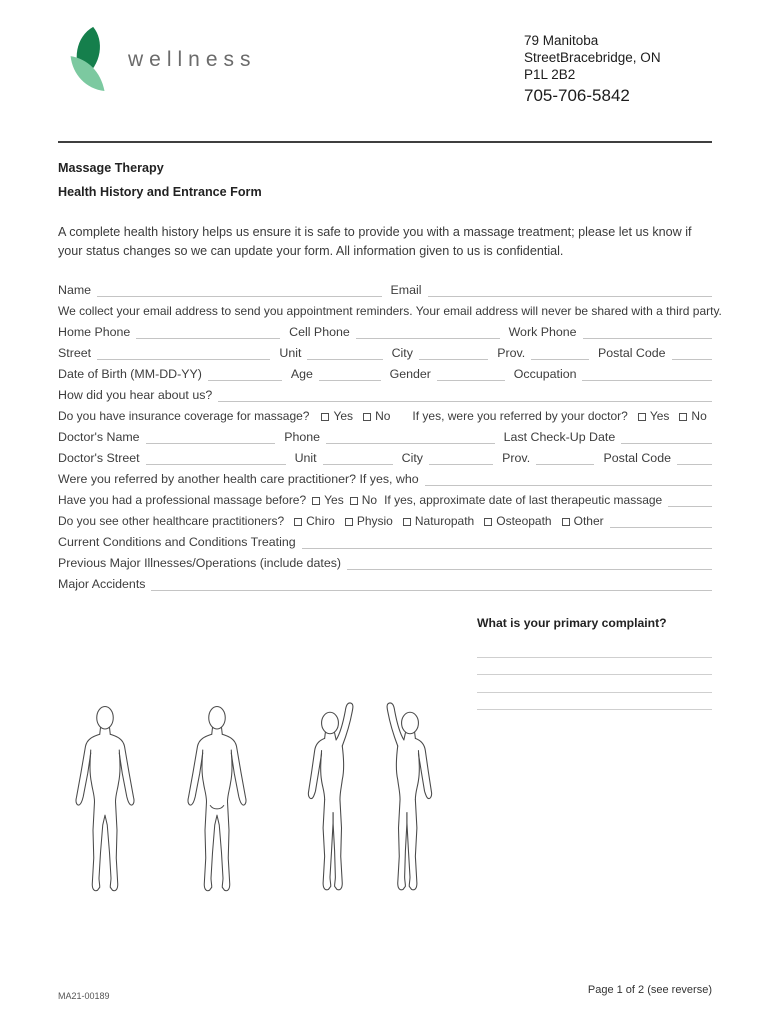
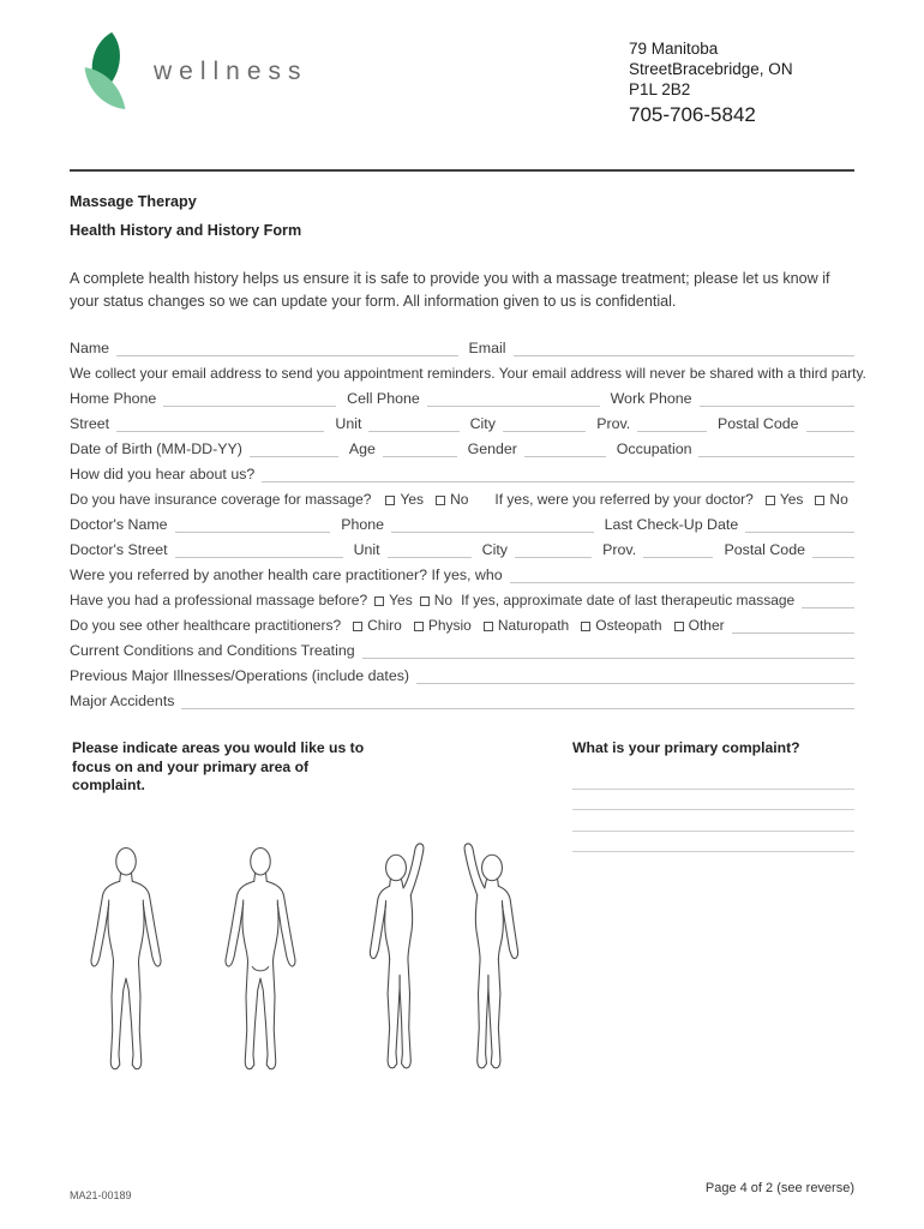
  wellness
  79 Manitoba
  StreetBracebridge, ON
  P1L 2B2
  705-706-5842
  Massage Therapy
- Health History and Entrance Form
+ Health History and History Form
  A complete health history helps us ensure it is safe to provide you with a massage treatment; please let us know if your status changes so we can update your form. All information given to us is confidential.
  Name
  Email
  We collect your email address to send you appointment reminders. Your email address will never be shared with a third party.
  Home Phone
  Cell Phone
  Work Phone
  Street
  Unit
  City
  Prov.
  Postal Code
  Date of Birth (MM-DD-YY)
  Age
  Gender
  Occupation
  How did you hear about us?
  Do you have insurance coverage for massage?
  Yes
  No
  If yes, were you referred by your doctor?
  Yes
  No
  Doctor's Name
  Phone
  Last Check-Up Date
  Doctor's Street
  Unit
  City
  Prov.
  Postal Code
  Were you referred by another health care practitioner? If yes, who
  Have you had a professional massage before?
  Yes
  No
  If yes, approximate date of last therapeutic massage
  Do you see other healthcare practitioners?
  Chiro
  Physio
  Naturopath
  Osteopath
  Other
  Current Conditions and Conditions Treating
  Previous Major Illnesses/Operations (include dates)
  Major Accidents
+ Please indicate areas you would like us to focus on and your primary area of complaint.
  What is your primary complaint?
  MA21-00189
- Page 1 of 2 (see reverse)
+ Page 4 of 2 (see reverse)
